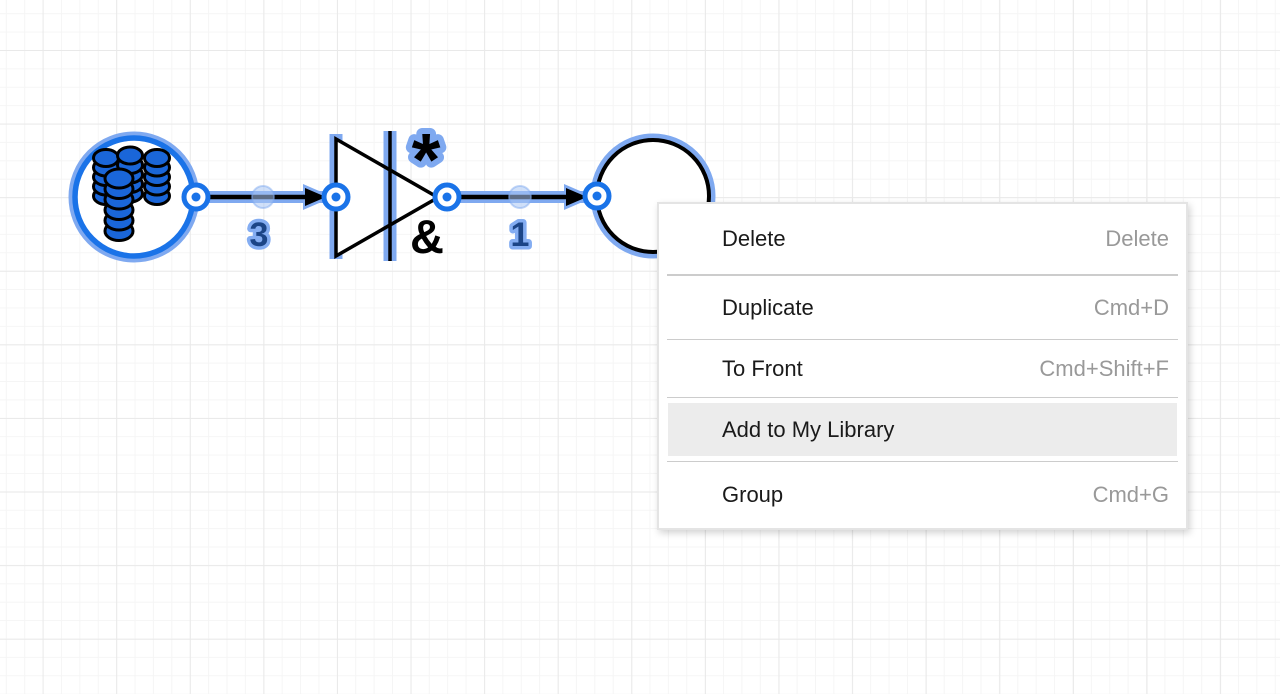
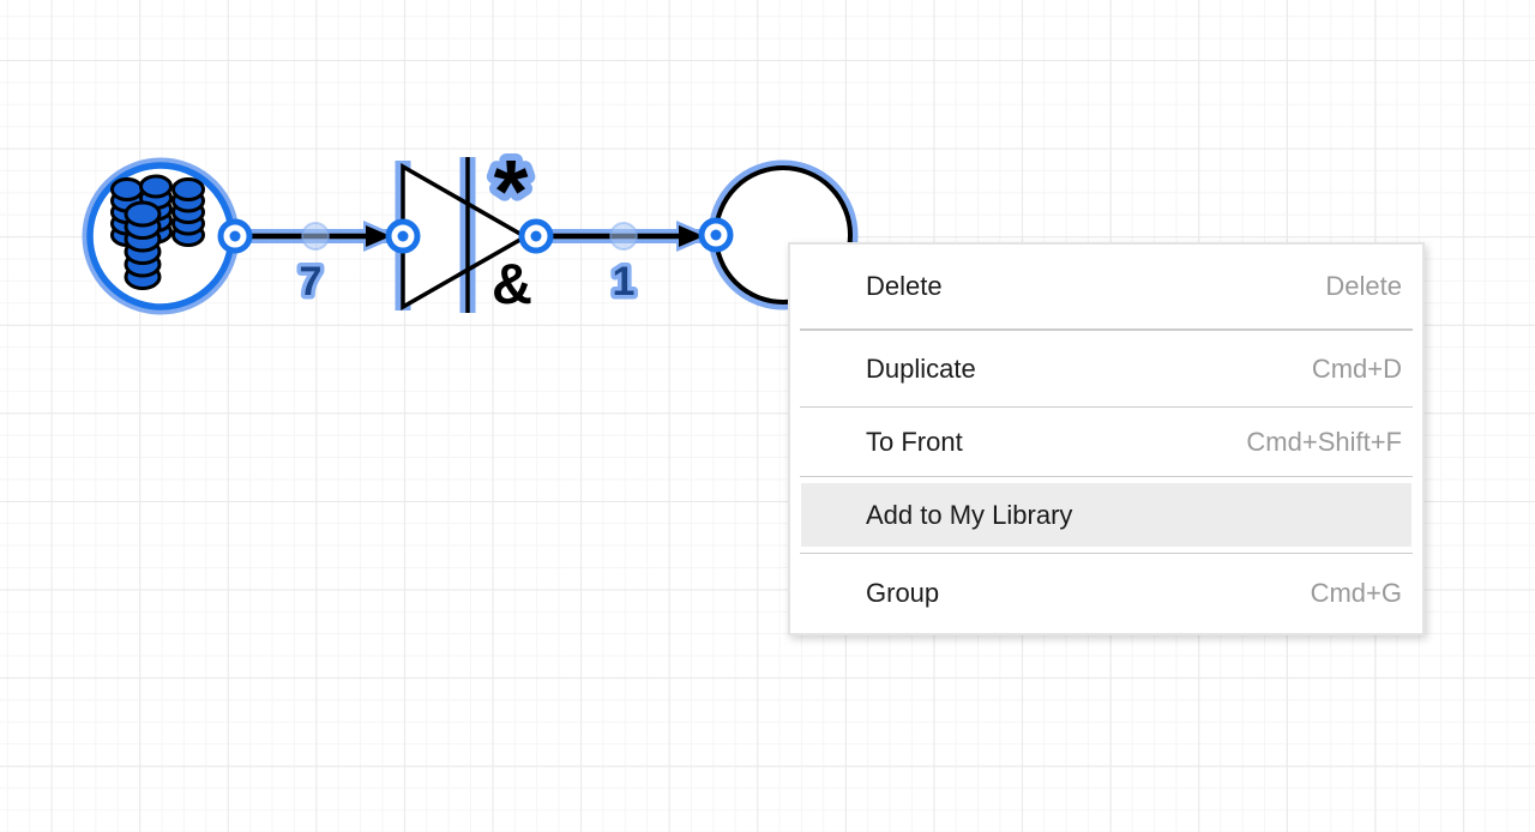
- 3
+ 7
  *
  &
  1
  Delete
  Delete
  Duplicate
  Cmd+D
  To Front
  Cmd+Shift+F
  Add to My Library
  Group
  Cmd+G
